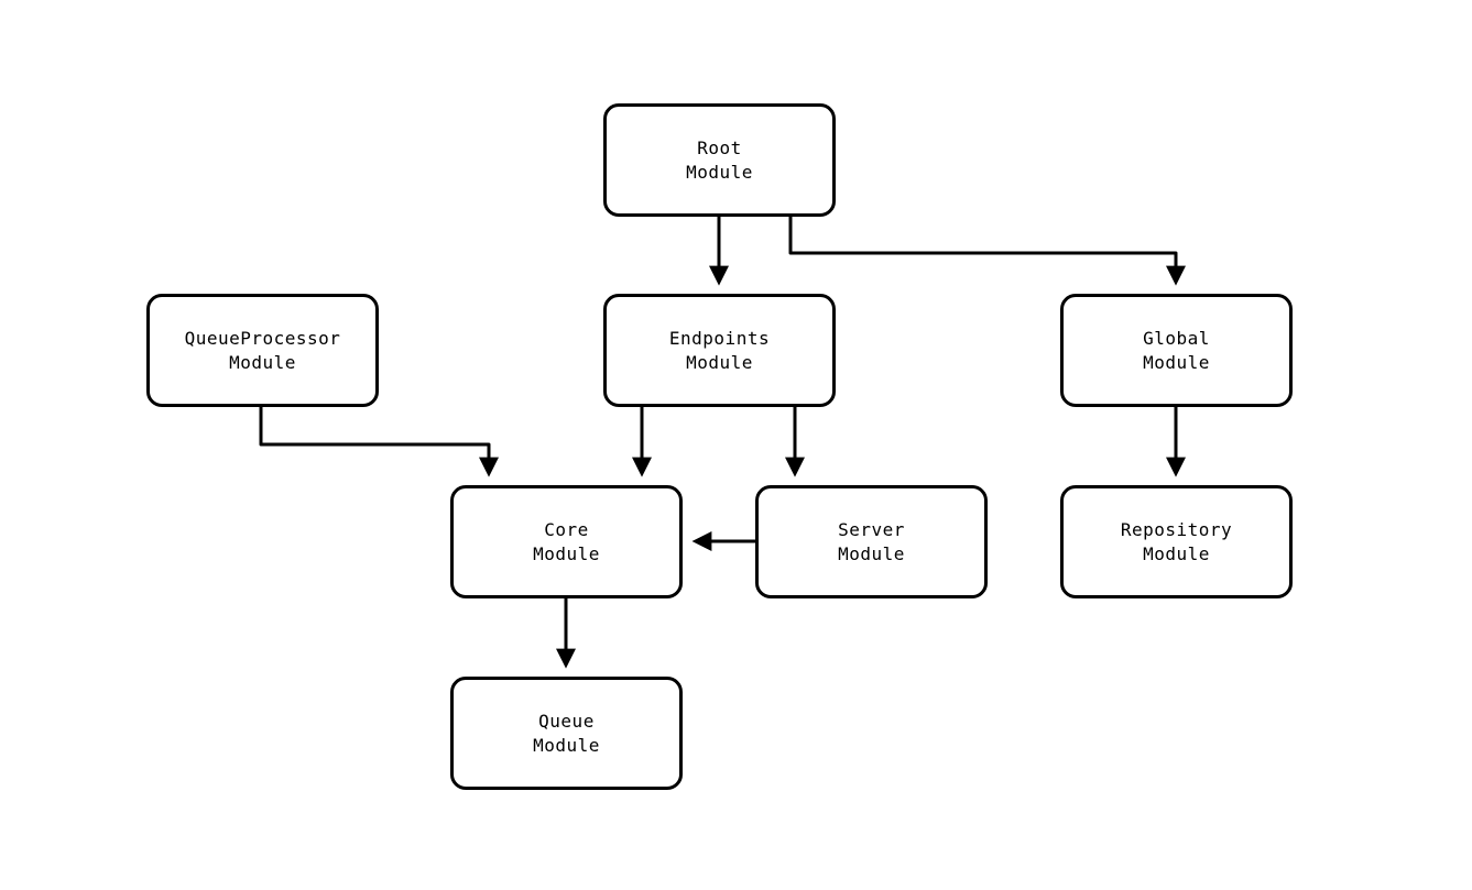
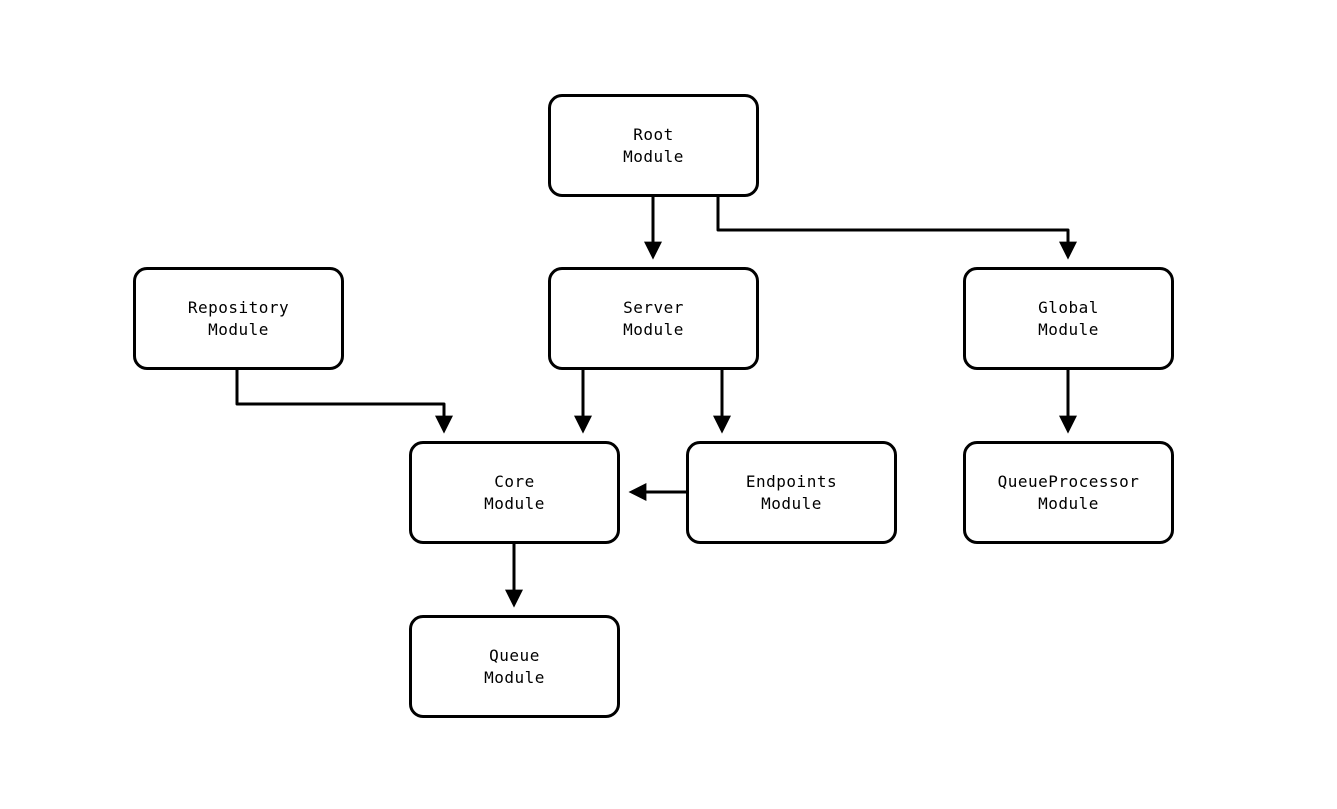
  Root
  Module
- QueueProcessor
+ Repository
  Module
- Endpoints
+ Server
  Module
  Global
  Module
  Core
  Module
- Server
+ Endpoints
  Module
- Repository
+ QueueProcessor
  Module
  Queue
  Module
